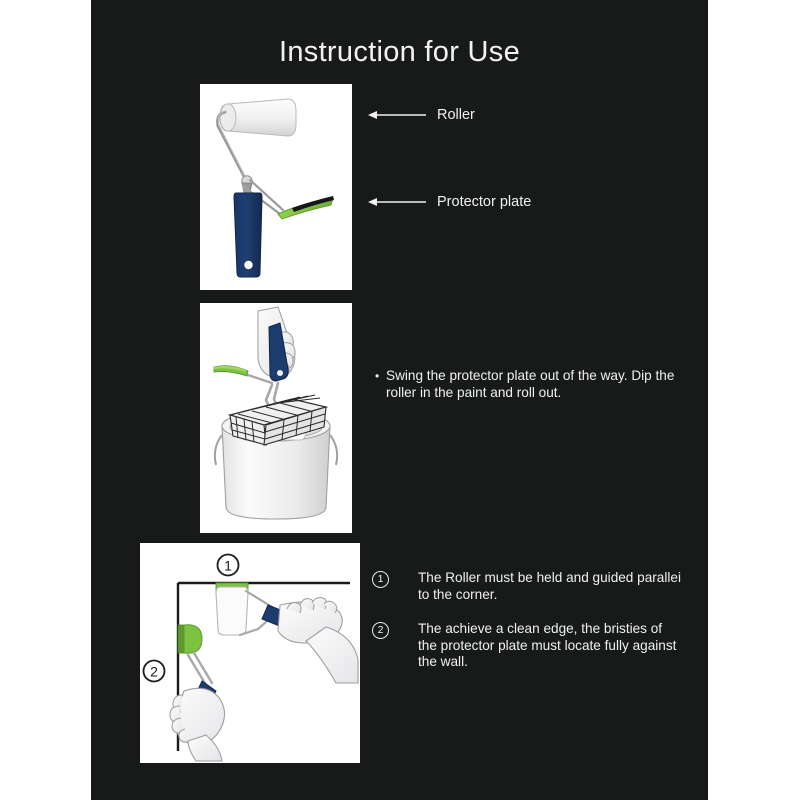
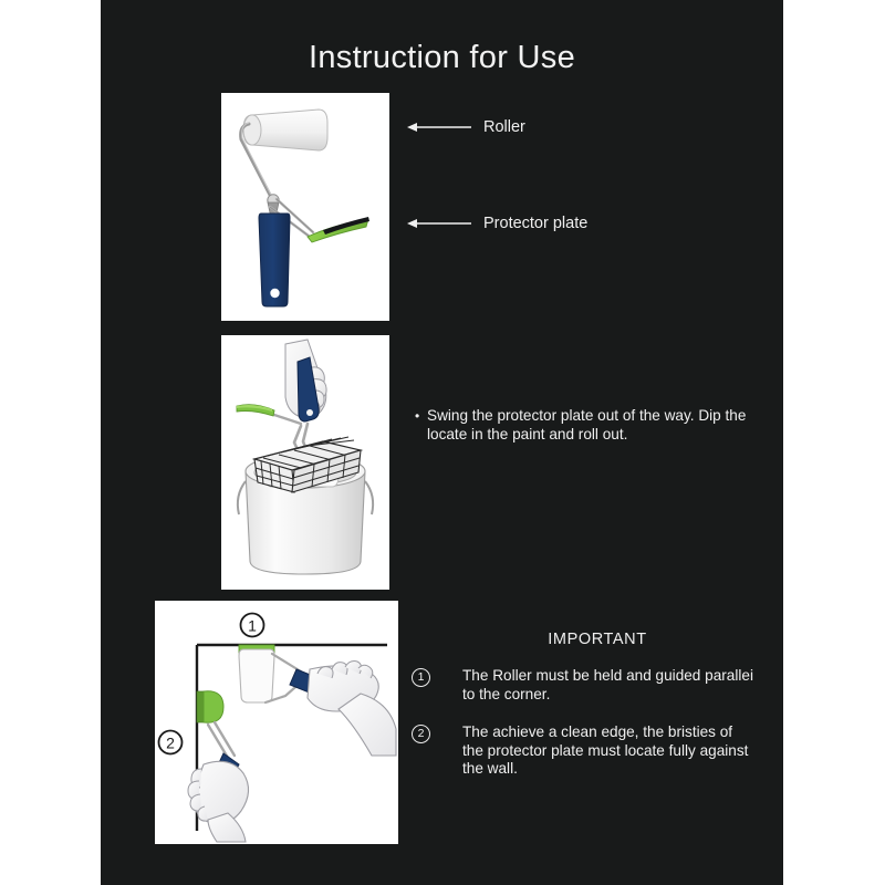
  Instruction for Use
  1
  2
  Roller
  Protector plate
- Swing the protector plate out of the way. Dip the roller in the paint and roll out.
+ Swing the protector plate out of the way. Dip the locate in the paint and roll out.
+ IMPORTANT
  1
  The Roller must be held and guided parallei to the corner.
  2
  The achieve a clean edge, the bristies of the protector plate must locate fully against the wall.
